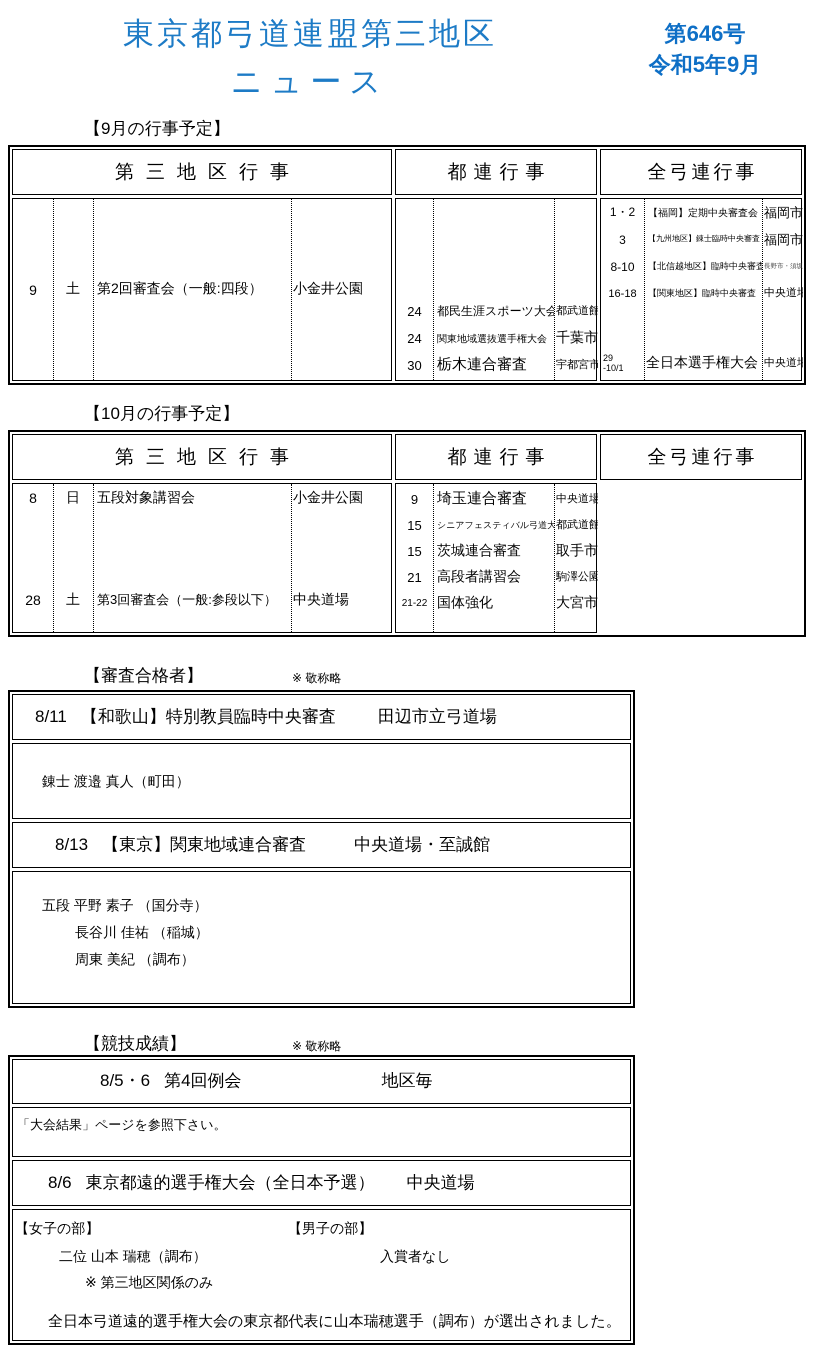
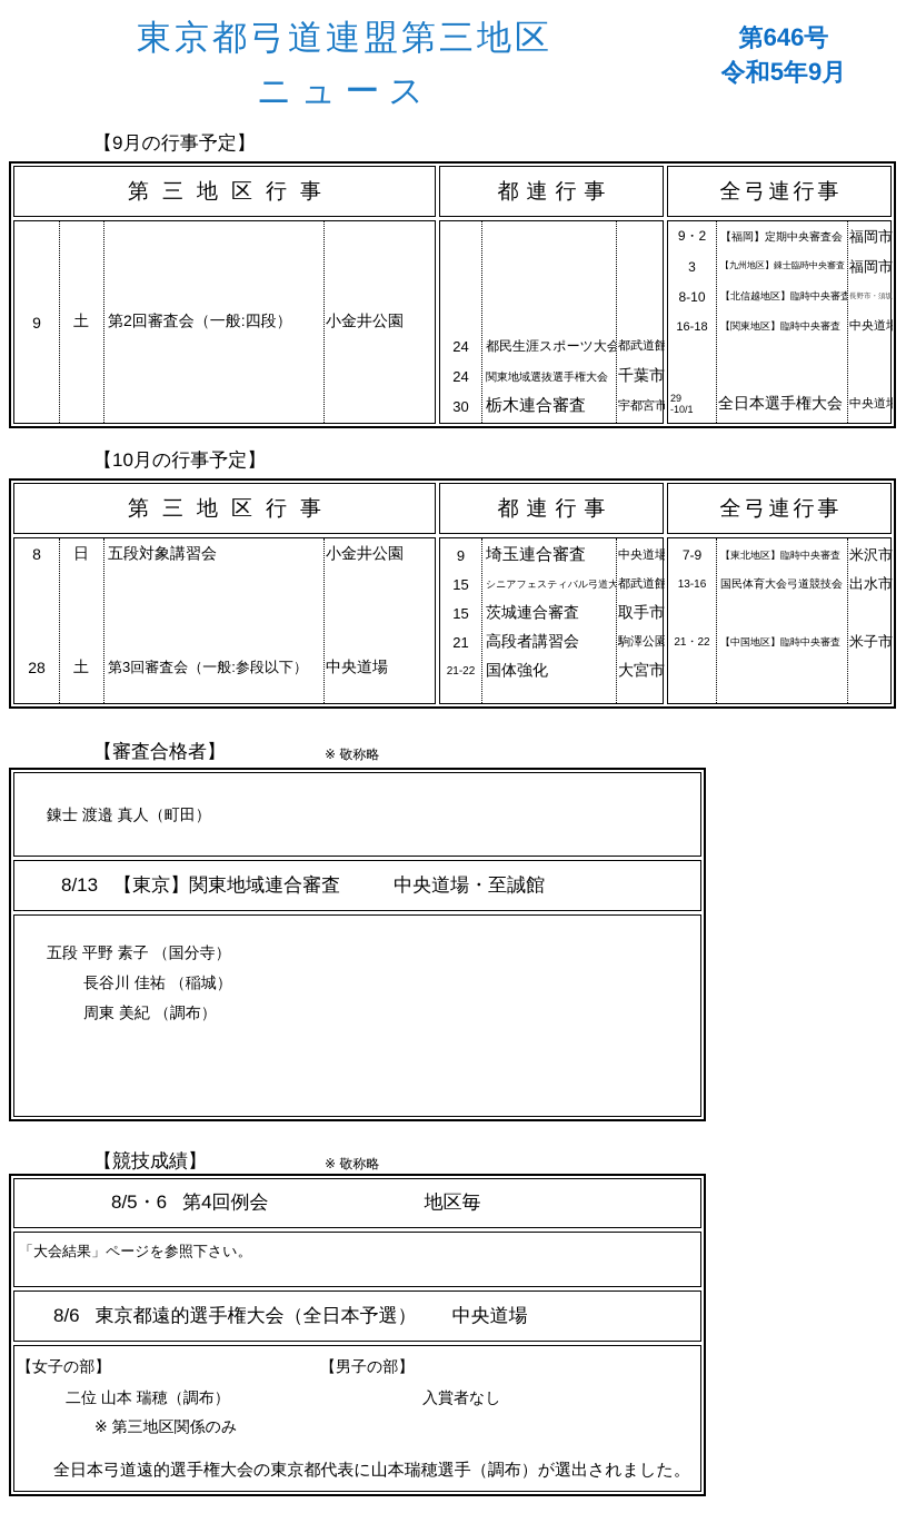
  東京都弓道連盟第三地区
  ニュース
  第646号
  令和5年9月
  【9月の行事予定】
  第三地区行事
  9
  土
  第2回審査会（一般:四段）
  小金井公園
  都連行事
  24
  都民生涯スポーツ大会
  都武道館
  24
  関東地域選抜選手権大会
  千葉市
  30
  栃木連合審査
  宇都宮市
  全弓連行事
- 1・2
+ 9・2
  【福岡】定期中央審査会
  福岡市
  3
  【九州地区】錬士臨時中央審査
  福岡市
  8-10
  【北信越地区】臨時中央審査
  16-18
  【関東地区】臨時中央審査
  中央道場
  29
  -10/1
  全日本選手権大会
  中央道場
  【10月の行事予定】
  第三地区行事
  8
  日
  五段対象講習会
  小金井公園
  28
  土
  第3回審査会（一般:参段以下）
  中央道場
  都連行事
  9
  埼玉連合審査
  中央道場
  15
  シニアフェスティバル弓道大
  都武道館
  15
  茨城連合審査
  取手市
  21
  高段者講習会
  駒澤公園
  21-22
  国体強化
  大宮市
  全弓連行事
+ 7-9
+ 【東北地区】臨時中央審査
+ 米沢市
+ 13-16
+ 国民体育大会弓道競技会
+ 出水市
+ 21・22
+ 【中国地区】臨時中央審査
+ 米子市
  【審査合格者】
  ※ 敬称略
- 8/11
- 【和歌山】特別教員臨時中央審査
- 田辺市立弓道場
  錬士 渡邉 真人（町田）
  8/13
  【東京】関東地域連合審査
  中央道場・至誠館
  五段 平野 素子 （国分寺）
  長谷川 佳祐 （稲城）
  周東 美紀 （調布）
  【競技成績】
  ※ 敬称略
  8/5・6
  第4回例会
  地区毎
  「大会結果」ページを参照下さい。
  8/6
  東京都遠的選手権大会（全日本予選）
  中央道場
  【女子の部】
  【男子の部】
  二位 山本 瑞穂（調布）
  入賞者なし
  ※ 第三地区関係のみ
  全日本弓道遠的選手権大会の東京都代表に山本瑞穂選手（調布）が選出されました。
